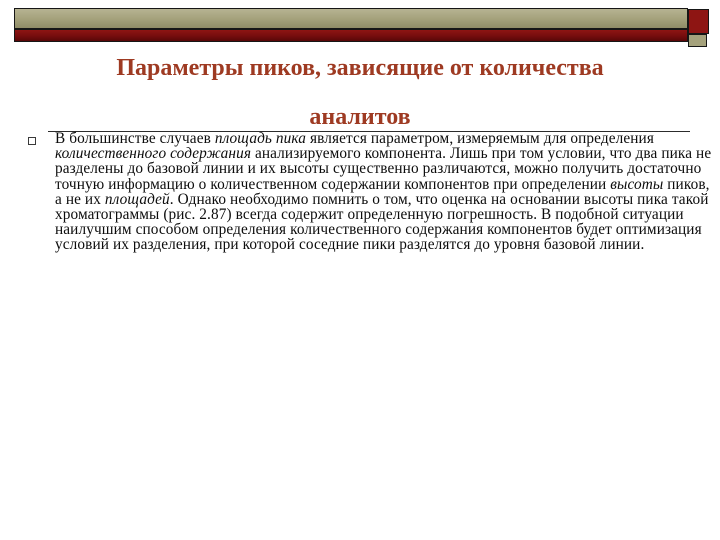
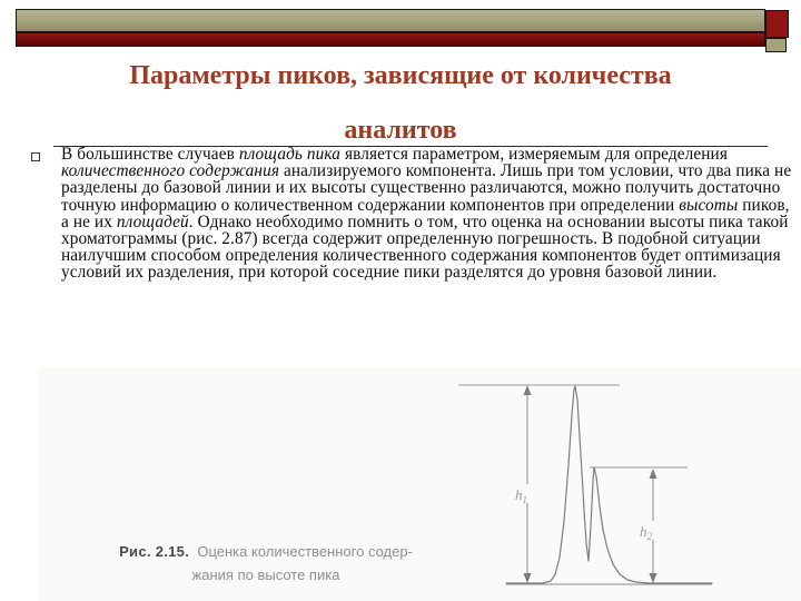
  Параметры пиков, зависящие от количества
  аналитов
  В большинстве случаев площадь пика является параметром, измеряемым для определения количественного содержания анализируемого компонента. Лишь при том условии, что два пика не разделены до базовой линии и их высоты существенно различаются, можно получить достаточно точную информацию о количественном содержании компонентов при определении высоты пиков, а не их площадей. Однако необходимо помнить о том, что оценка на основании высоты пика такой хроматограммы (рис. 2.87) всегда содержит определенную погрешность. В подобной ситуации наилучшим способом определения количественного содержания компонентов будет оптимизация условий их разделения, при которой соседние пики разделятся до уровня базовой линии.
+ h1
+ h2
+ Рис. 2.15. Оценка количественного содер-
+ жания по высоте пика
